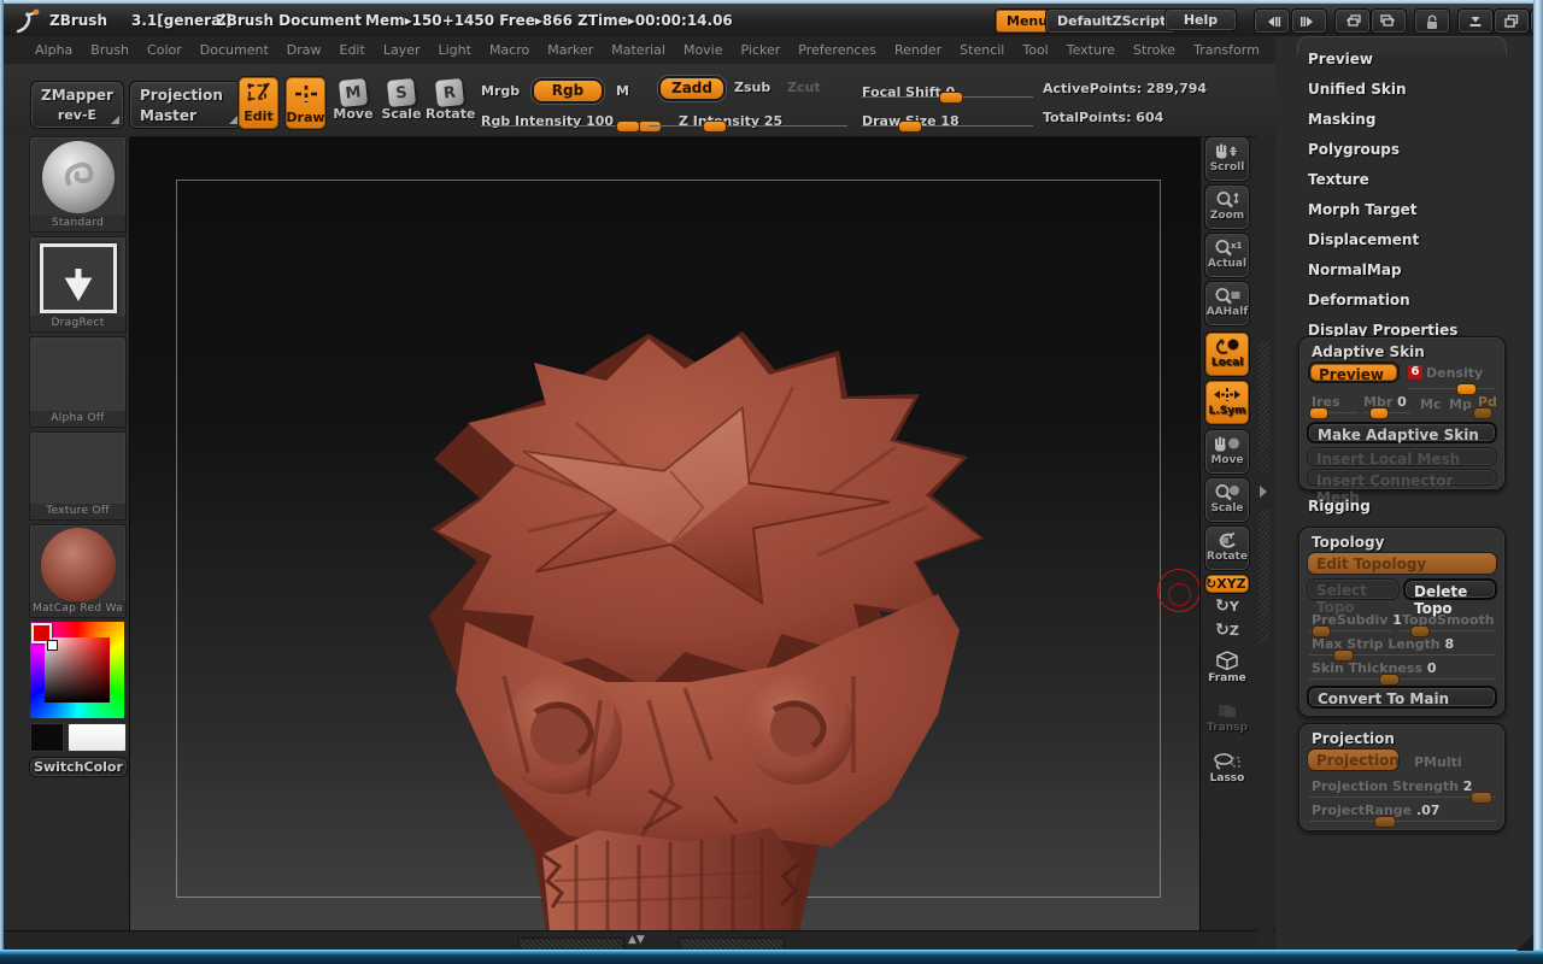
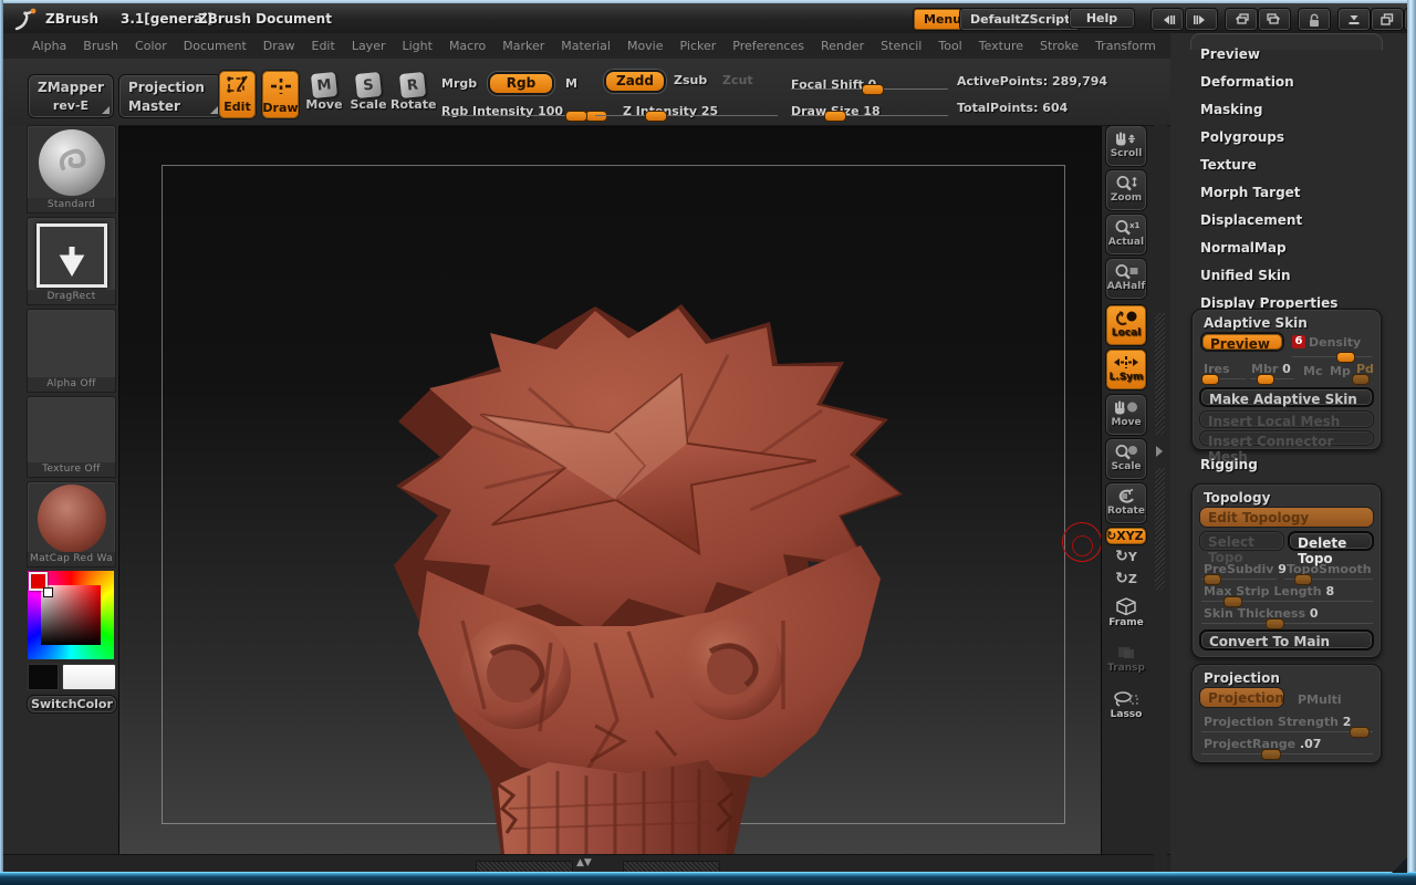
  ZBrush
  3.1[general]
  ZBrush Document
- Mem▸150+1450 Free▸866 ZTime▸00:00:14.06
  Menu
  DefaultZScript
  Help
  Alpha
  Brush
  Color
  Document
  Draw
  Edit
  Layer
  Light
  Macro
  Marker
  Material
  Movie
  Picker
  Preferences
  Render
  Stencil
  Tool
  Texture
  Stroke
  Transform
  ZMapper
  rev-E
  Projection
  Master
  Edit
  Draw
  Move
  Scale
  Rotate
  Mrgb
  Rgb
  M
  Rgb Intensity 100
  Zadd
  Zsub
  Zcut
  Z Innsity 25
  Focal Shift
  Drawze 18
  ActivePoints: 289,794
  TotalPoints: 604
  Standard
  DragRect
  Alpha Off
  Texture Off
  MatCap Red Wa
  SwitchColor
  ▲▼
  Scroll
  Zoom
  x1
  Actual
  AAHalf
  Local
  L.Sym
  Move
  Scale
  Rotate
  ↻XYZ
  ↻Y
  ↻Z
  Frame
  Transp
  Lasso
  Preview
- Unified Skin
+ Deformation
  Masking
  Polygroups
  Texture
  Morph Target
  Displacement
  NormalMap
- Deformation
+ Unified Skin
  Display Properties
  Adaptive Skin
  Preview
  6
  Density
  Ires
  Mbr 0
  Mc
  Mp
  Pd
  Make Adaptive Skin
  Insert Local Mesh
  Insert Connector Mesh
  Rigging
  Topology
  Edit Topology
  Select Topo
  Delete Topo
- PreSubdiv 1
+ PreSubdiv 9
  TopoSmooth
  Max Strip Length 8
  Skin Thickness 0
  Convert To Main
  Projection
  Projection
  PMulti
  Projection Strength 2
  ProjectRange .07
